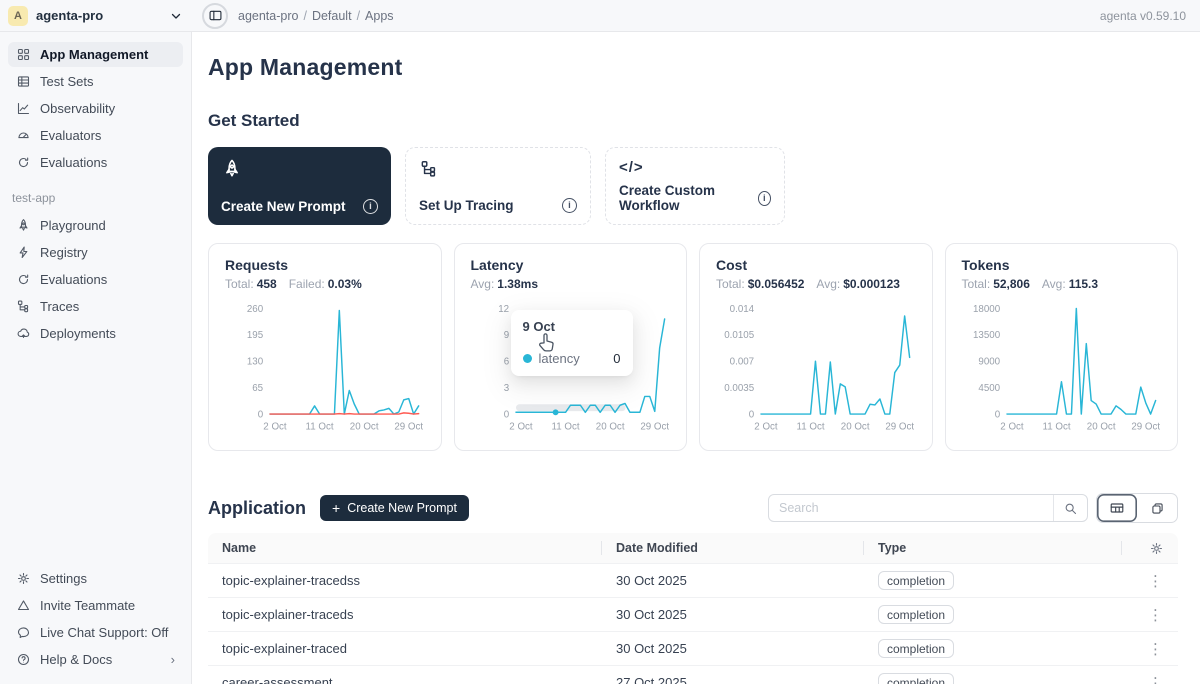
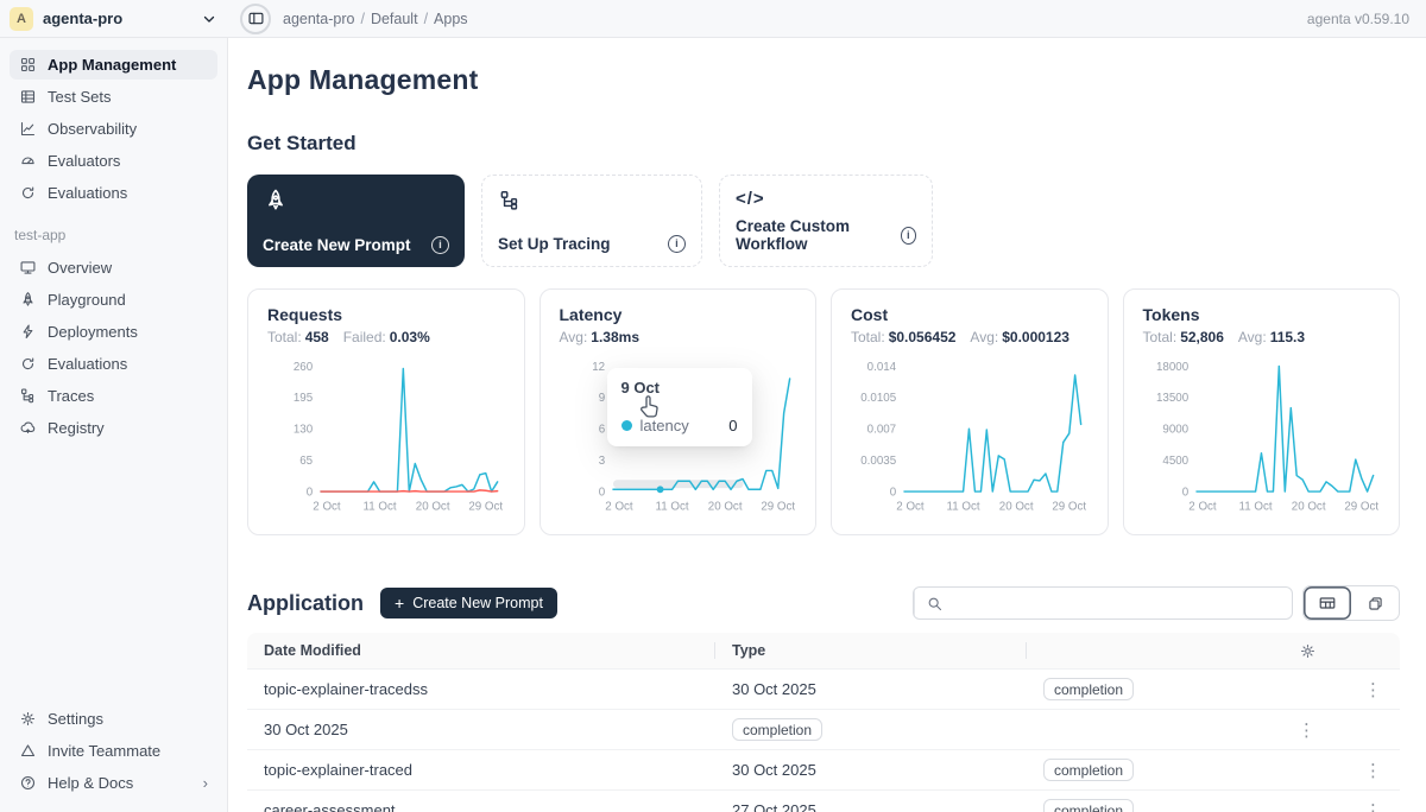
  A
  agenta-pro
  agenta-pro
  /
  Default
  /
  Apps
  agenta v0.59.10
  App Management
  Test Sets
  Observability
  Evaluators
  Evaluations
  test-app
+ Overview
  Playground
- Registry
+ Deployments
  Evaluations
  Traces
- Deployments
+ Registry
  Settings
  Invite Teammate
- Live Chat Support: Off
  Help & Docs
  ›
  App Management
  Get Started
  Create New Prompt
  i
  Set Up Tracing
  i
  </>
  Create Custom Workflow
  i
  Requests
  Total: 458
  Failed: 0.03%
  0
  65
  130
  195
  260
  2 Oct
  11 Oct
  20 Oct
  29 Oct
  Latency
  Avg: 1.38ms
  0
  3
  6
  9
  12
  2 Oct
  11 Oct
  20 Oct
  29 Oct
  9 Oct
  latency
  0
  Cost
  Total: $0.056452
  Avg: $0.000123
  0
  0.0035
  0.007
  0.0105
  0.014
  2 Oct
  11 Oct
  20 Oct
  29 Oct
  Tokens
  Total: 52,806
  Avg: 115.3
  0
  4500
  9000
  13500
  18000
  2 Oct
  11 Oct
  20 Oct
  29 Oct
  Application
  +
  Create New Prompt
- Search
- Name
  Date Modified
  Type
  topic-explainer-tracedss
  30 Oct 2025
  completion
  ⋮
- topic-explainer-traceds
  30 Oct 2025
  completion
  ⋮
  topic-explainer-traced
  30 Oct 2025
  completion
  ⋮
  career-assessment
  27 Oct 2025
  completion
  ⋮
